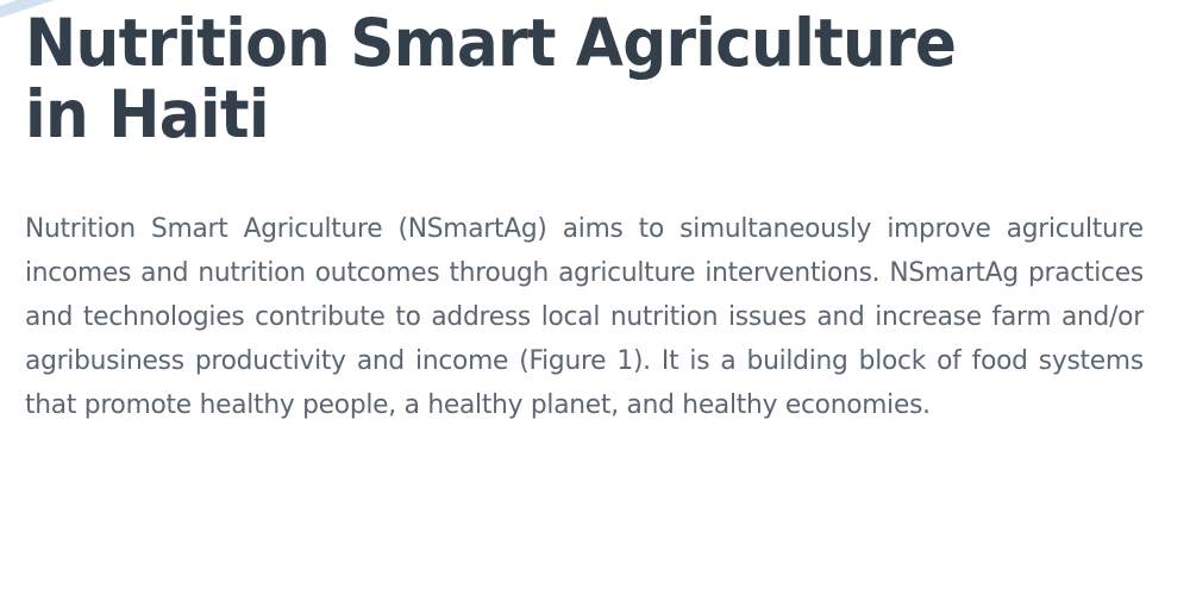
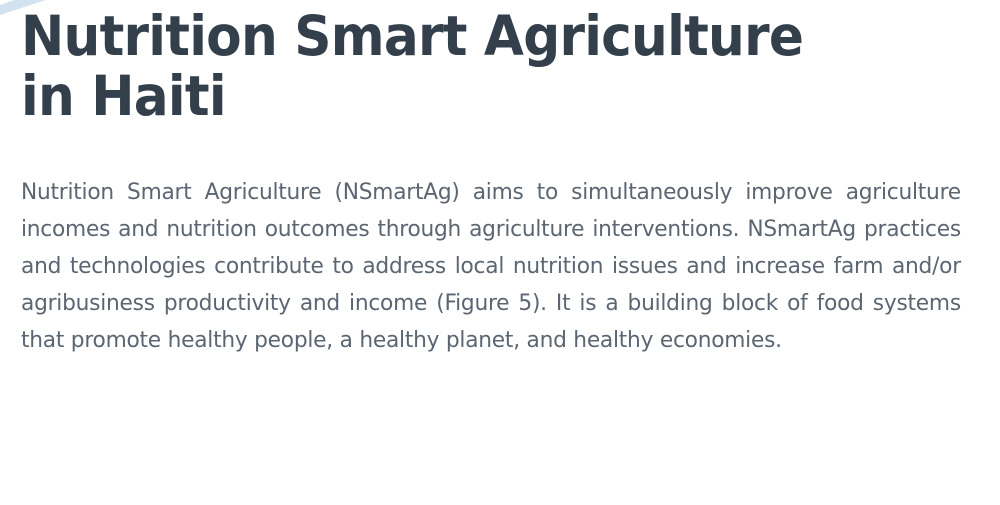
  Nutrition Smart Agriculture
  in Haiti
- Nutrition Smart Agriculture (NSmartAg) aims to simultaneously improve agriculture incomes and nutrition outcomes through agriculture interventions. NSmartAg practices and technologies contribute to address local nutrition issues and increase farm and/or agribusiness productivity and income (Figure 1). It is a building block of food systems that promote healthy people, a healthy planet, and healthy economies.
+ Nutrition Smart Agriculture (NSmartAg) aims to simultaneously improve agriculture incomes and nutrition outcomes through agriculture interventions. NSmartAg practices and technologies contribute to address local nutrition issues and increase farm and/or agribusiness productivity and income (Figure 5). It is a building block of food systems that promote healthy people, a healthy planet, and healthy economies.
